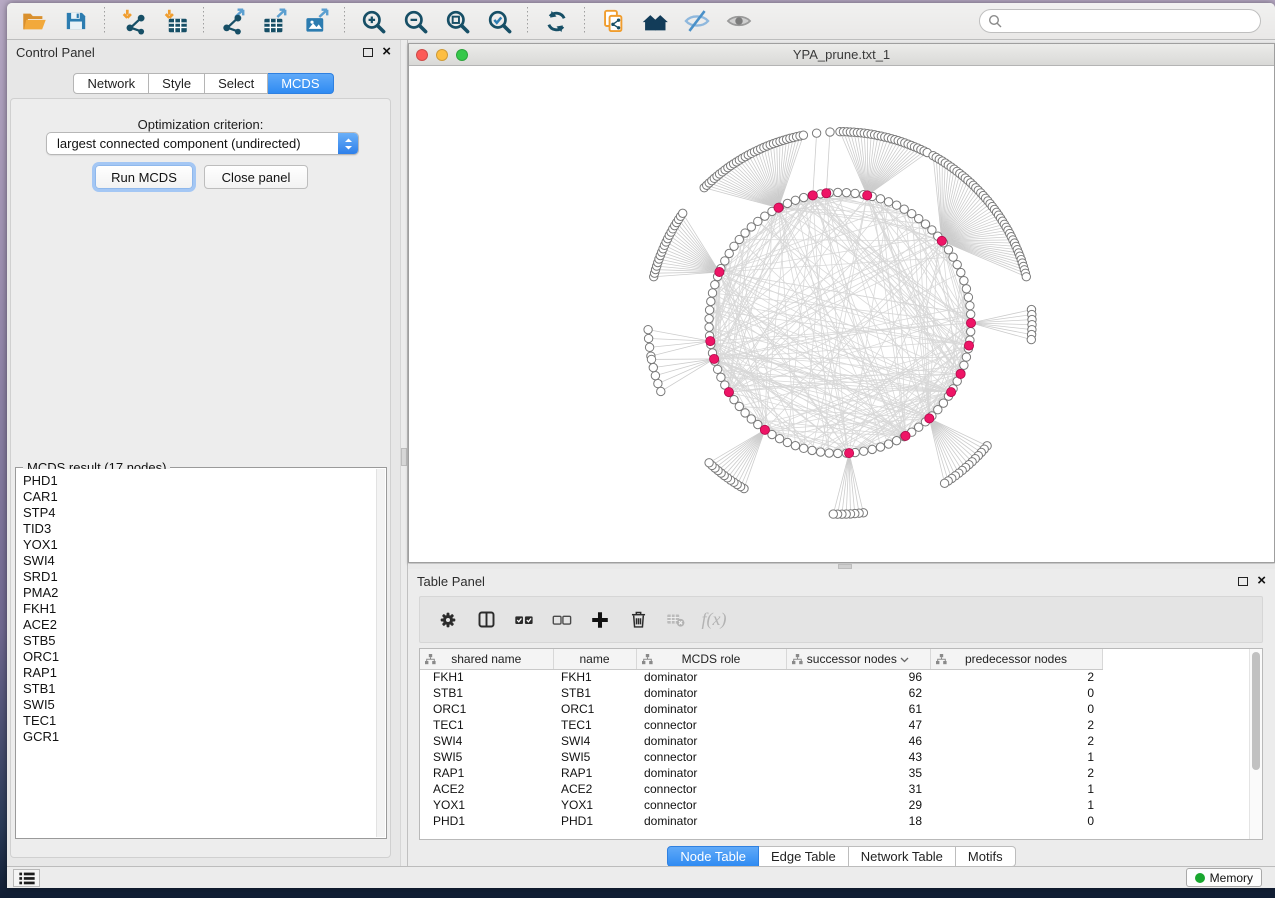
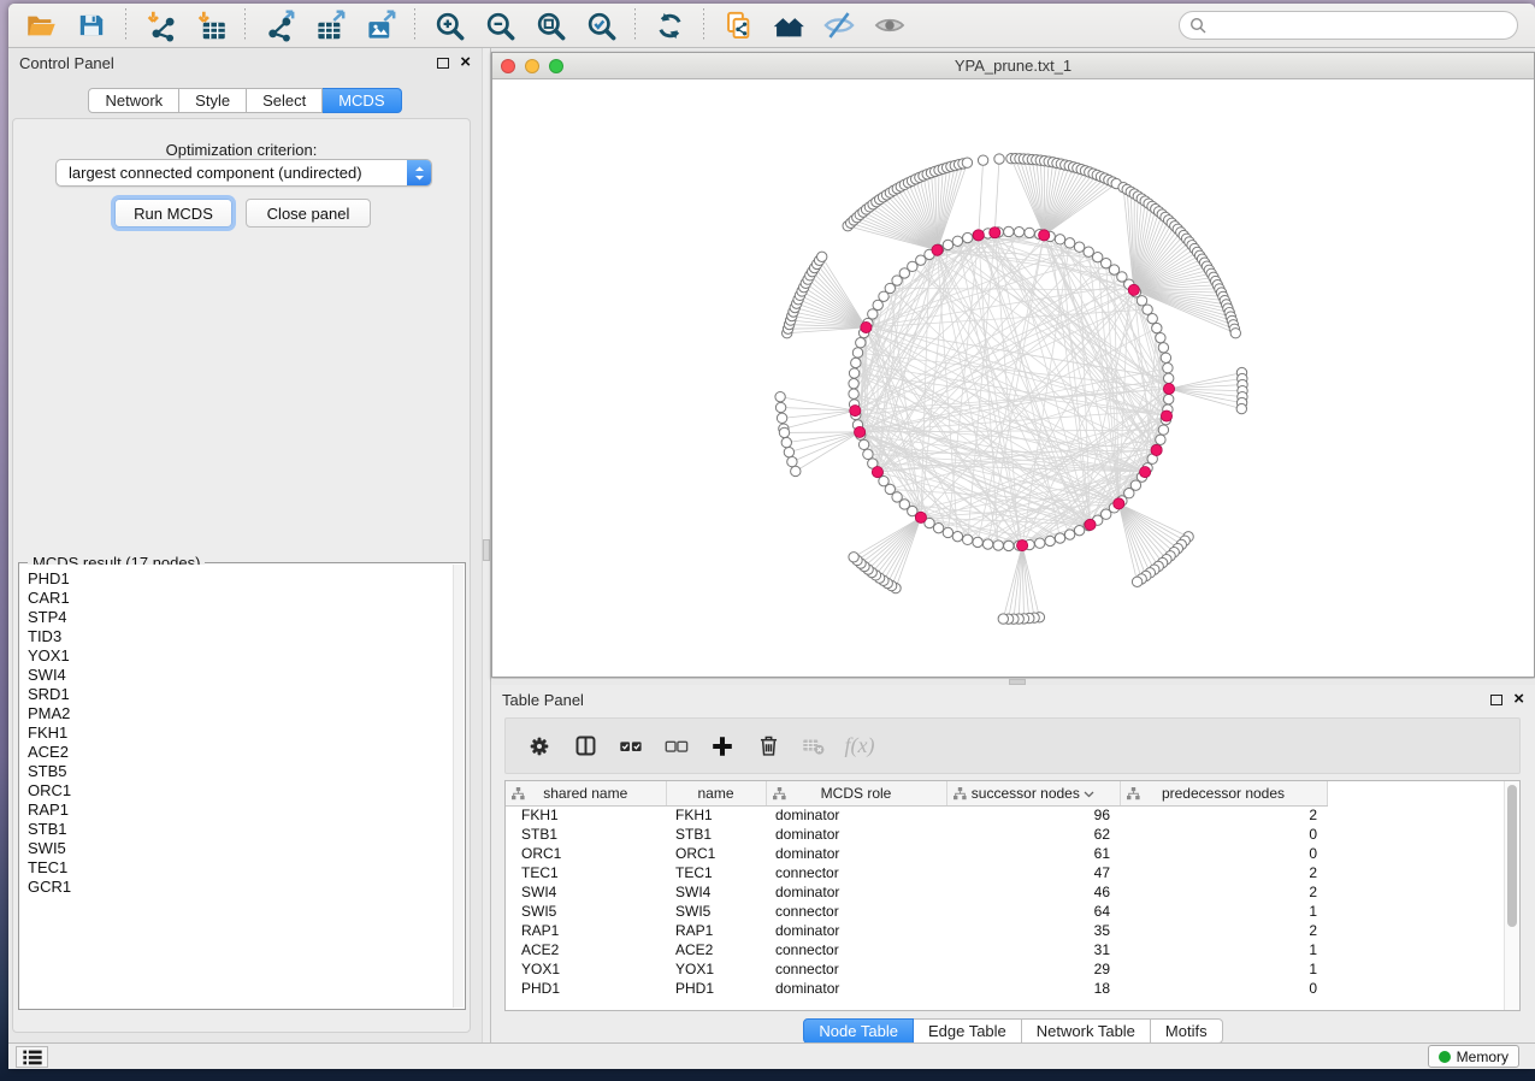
  Control Panel
  ×
  Network
  Style
  Select
  MCDS
  Optimization criterion:
  largest connected component (undirected)
  Run MCDS
  Close panel
  MCDS result (17 nodes)
  PHD1
  CAR1
  STP4
  TID3
  YOX1
  SWI4
  SRD1
  PMA2
  FKH1
  ACE2
  STB5
  ORC1
  RAP1
  STB1
  SWI5
  TEC1
  GCR1
  YPA_prune.txt_1
  Table Panel
  ×
  f(x)
  shared name	name	MCDS role	successor nodes	predecessor nodes
  FKH1	FKH1	dominator	96	2
  STB1	STB1	dominator	62	0
  ORC1	ORC1	dominator	61	0
  TEC1	TEC1	connector	47	2
  SWI4	SWI4	dominator	46	2
- SWI5	SWI5	connector	43	1
+ SWI5	SWI5	connector	64	1
  RAP1	RAP1	dominator	35	2
  ACE2	ACE2	connector	31	1
  YOX1	YOX1	connector	29	1
  PHD1	PHD1	dominator	18	0
  Node Table
  Edge Table
  Network Table
  Motifs
  Memory
